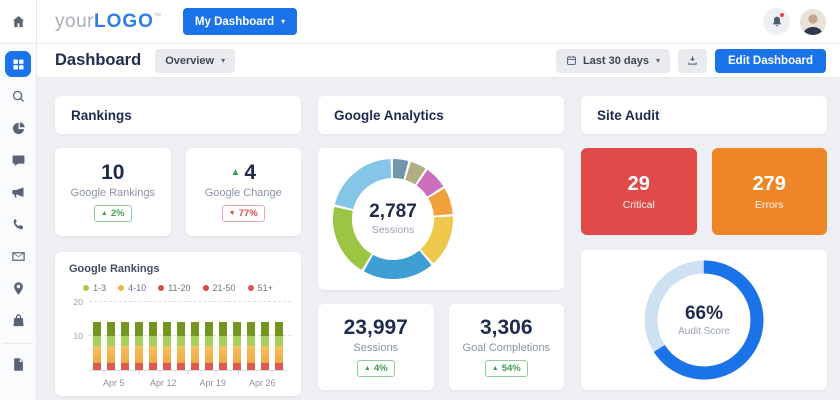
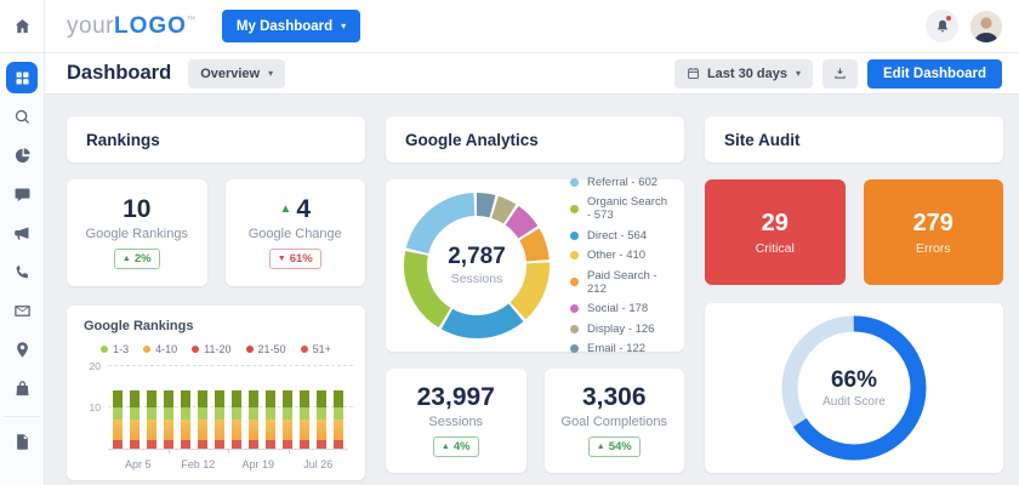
  your
  LOGO
  My Dashboard
  ▾
  Dashboard
  Overview
  ▾
  Last 30 days
  ▾
  Edit Dashboard
  Rankings
  10
  Google Rankings
  2%
  ▲
  4
  Google Change
- 77%
+ 61%
  Google Rankings
  1-3
  4-10
  11-20
  21-50
  51+
  10
  20
  Apr 5
- Apr 12
+ Feb 12
  Apr 19
- Apr 26
+ Jul 26
  Google Analytics
  2,787
  Sessions
+ Referral - 602
+ Organic Search - 573
+ Direct - 564
+ Other - 410
+ Paid Search - 212
+ Social - 178
+ Display - 126
+ Email - 122
  23,997
  Sessions
  4%
  3,306
  Goal Completions
  54%
  Site Audit
  29
  Critical
  279
  Errors
  66%
  Audit Score
